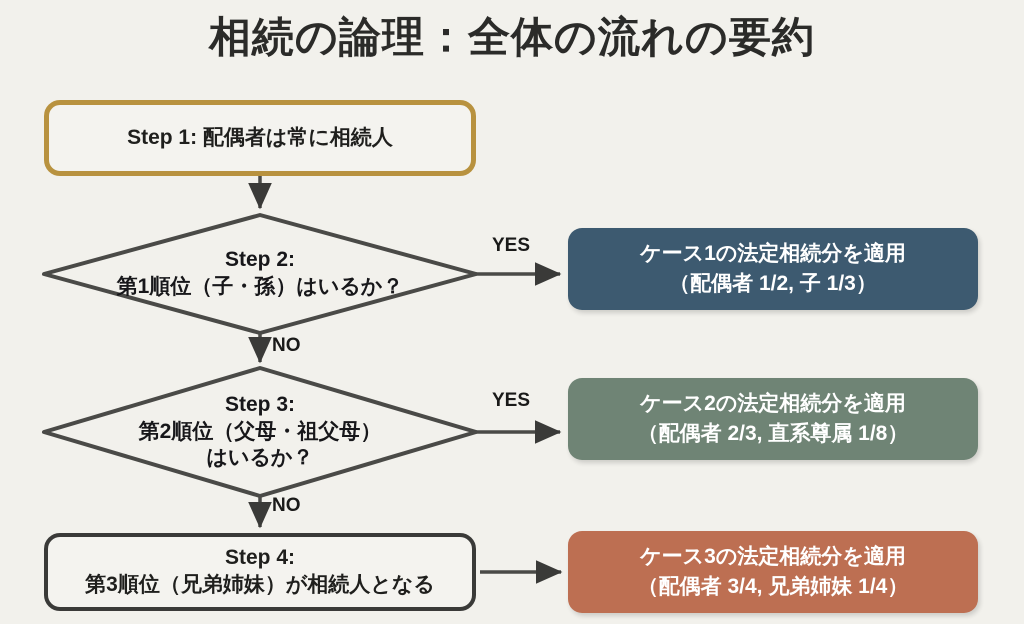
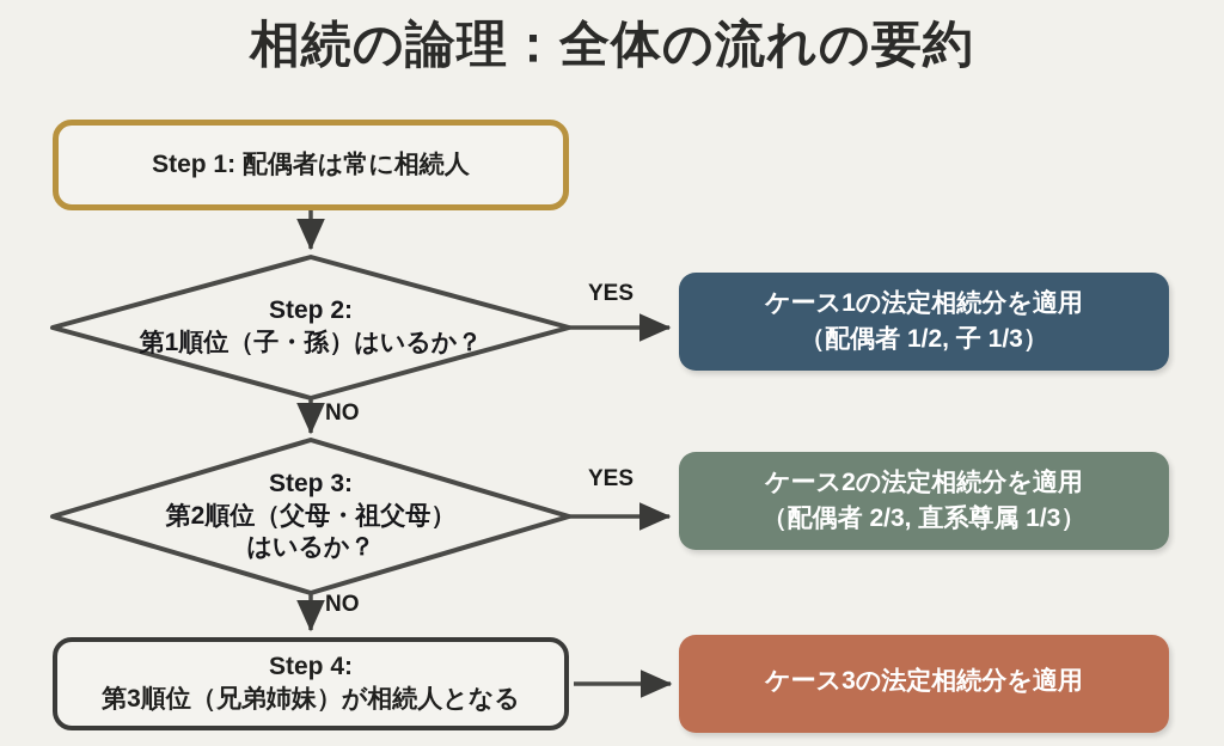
  相続の論理：全体の流れの要約
  Step 1: 配偶者は常に相続人
  Step 2:
  第1順位（子・孫）はいるか？
  Step 3:
  第2順位（父母・祖父母）
  はいるか？
  Step 4:
  第3順位（兄弟姉妹）が相続人となる
  ケース1の法定相続分を適用
  （配偶者 1/2, 子 1/3）
  ケース2の法定相続分を適用
- （配偶者 2/3, 直系尊属 1/8）
+ （配偶者 2/3, 直系尊属 1/3）
  ケース3の法定相続分を適用
- （配偶者 3/4, 兄弟姉妹 1/4）
  YES
  YES
  NO
  NO
